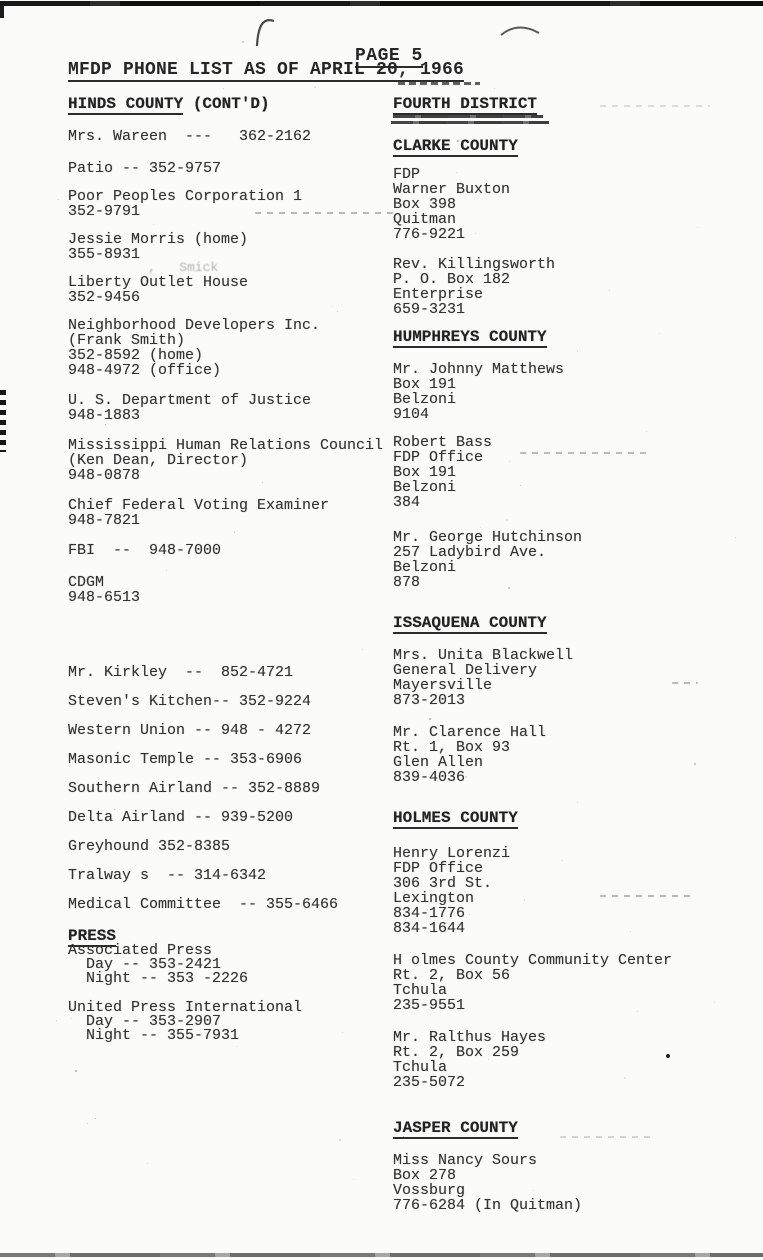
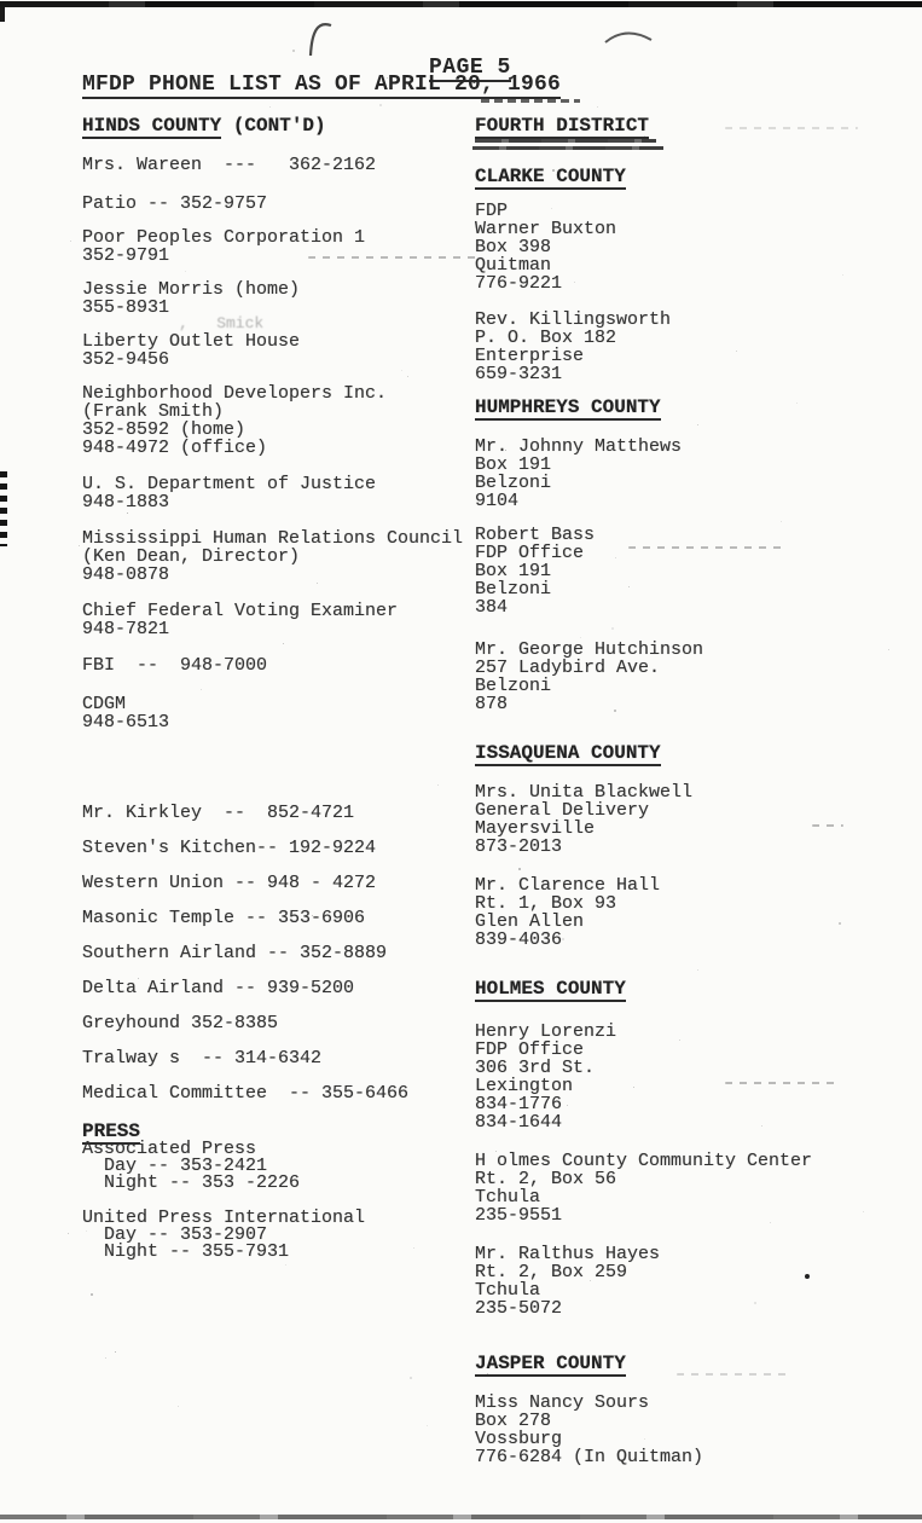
  PAGE 5
  MFDP PHONE LIST AS OF APRIL 20, 1966
  HINDS COUNTY (CONT'D)
  Mrs. Wareen --- 362-2162
  Patio -- 352-9757
  Poor Peoples Corporation 1
  352-9791
  Jessie Morris (home)
  355-8931
  Liberty Outlet House
  352-9456
  Neighborhood Developers Inc.
  (Frank Smith)
  352-8592 (home)
  948-4972 (office)
  U. S. Department of Justice
  948-1883
  Mississippi Human Relations Council
  (Ken Dean, Director)
  948-0878
  Chief Federal Voting Examiner
  948-7821
  FBI -- 948-7000
  CDGM
  948-6513
  Mr. Kirkley -- 852-4721
- Steven's Kitchen-- 352-9224
+ Steven's Kitchen-- 192-9224
  Western Union -- 948 - 4272
  Masonic Temple -- 353-6906
  Southern Airland -- 352-8889
  Delta Airland -- 939-5200
  Greyhound 352-8385
  Tralway s -- 314-6342
  Medical Committee -- 355-6466
  PRESS
  Associated Press
  Day -- 353-2421
  Night -- 353 -2226
  United Press International
  Day -- 353-2907
  Night -- 355-7931
  FOURTH DISTRICT
  CLARKE COUNTY
  FDP
  Warner Buxton
  Box 398
  Quitman
  776-9221
  Rev. Killingsworth
  P. O. Box 182
  Enterprise
  659-3231
  HUMPHREYS COUNTY
  Mr. Johnny Matthews
  Box 191
  Belzoni
  9104
  Robert Bass
  FDP Office
  Box 191
  Belzoni
  384
  Mr. George Hutchinson
  257 Ladybird Ave.
  Belzoni
  878
  ISSAQUENA COUNTY
  Mrs. Unita Blackwell
  General Delivery
  Mayersville
  873-2013
  Mr. Clarence Hall
  Rt. 1, Box 93
  Glen Allen
  839-4036
  HOLMES COUNTY
  Henry Lorenzi
  FDP Office
  306 3rd St.
  Lexington
  834-1776
  834-1644
  H olmes County Community Center
  Rt. 2, Box 56
  Tchula
  235-9551
  Mr. Ralthus Hayes
  Rt. 2, Box 259
  Tchula
  235-5072
  JASPER COUNTY
  Miss Nancy Sours
  Box 278
  Vossburg
  776-6284 (In Quitman)
  , Smick
